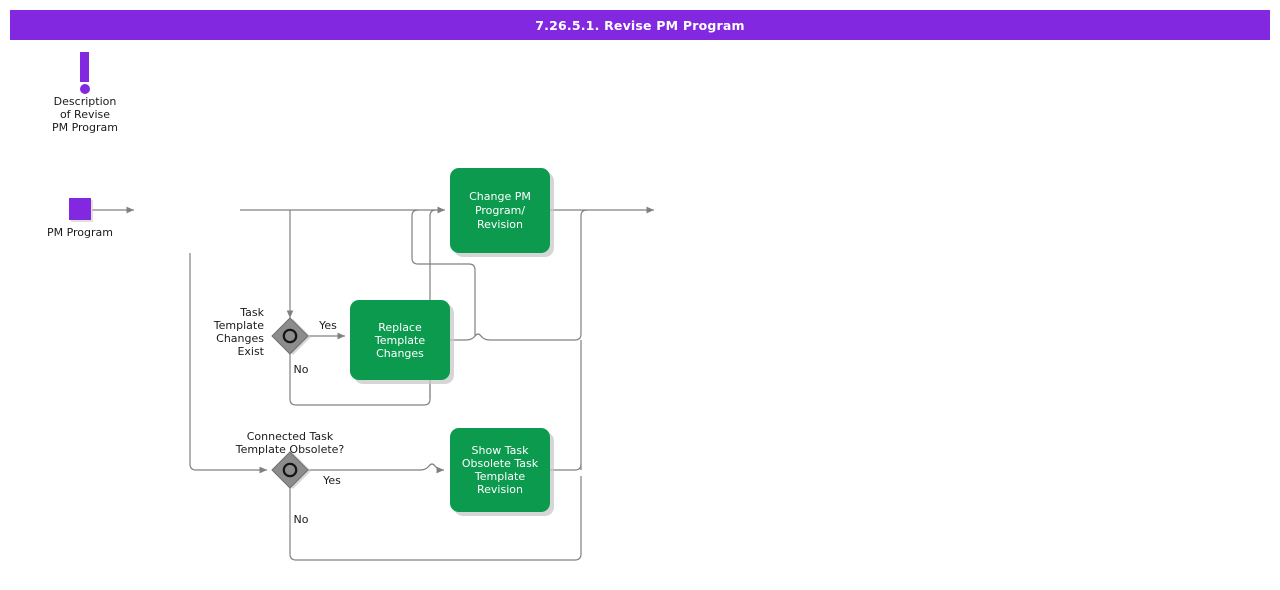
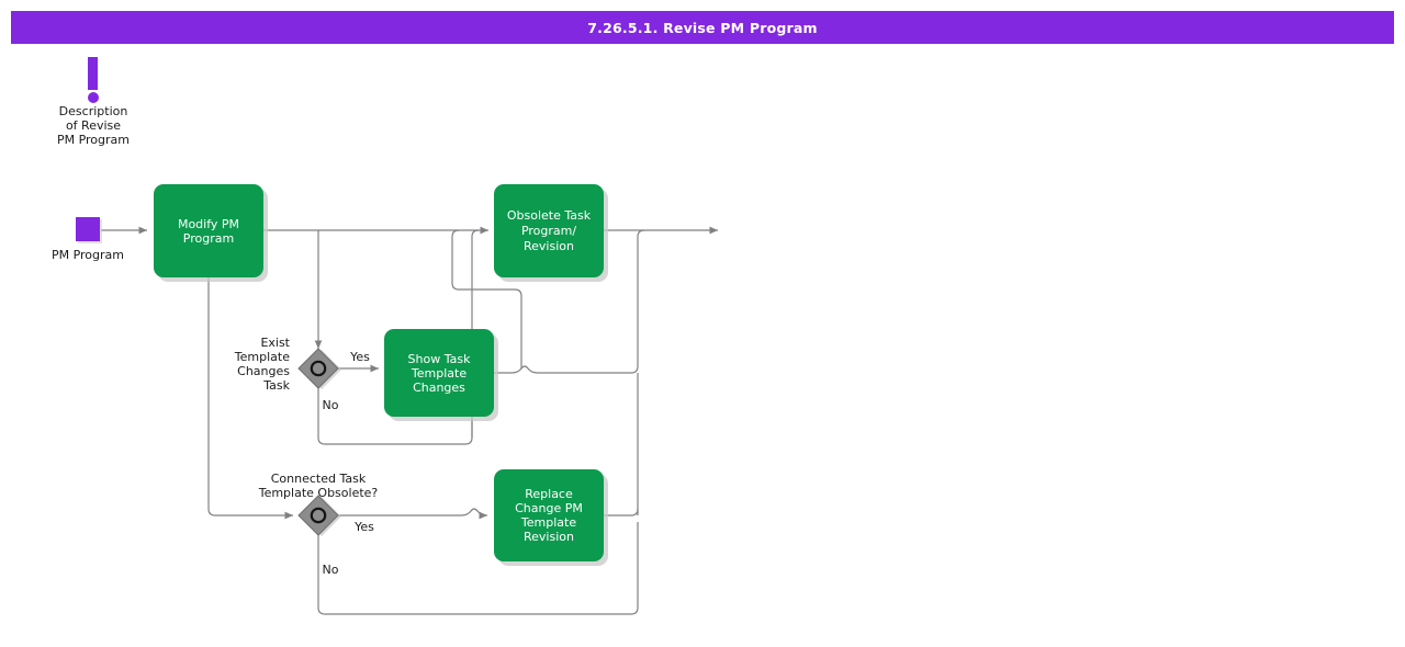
  7.26.5.1. Revise PM Program
  PM Program
  Description
  of Revise
  PM Program
+ Modify PM
+ Program
- Change PM
+ Obsolete Task
  Program/
  Revision
- Replace
+ Show Task
  Template
  Changes
- Show Task
+ Replace
- Obsolete Task
+ Change PM
  Template
  Revision
- Task
+ Exist
  Template
  Changes
- Exist
+ Task
  Yes
  No
  Connected Task
  Template Obsolete?
  Yes
  No
